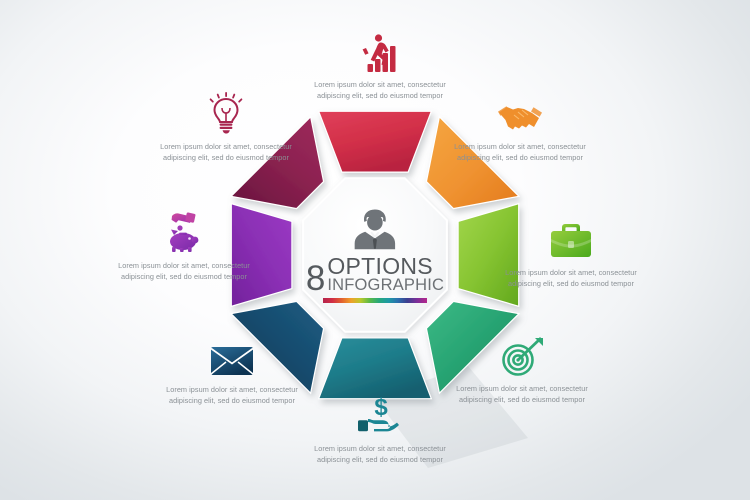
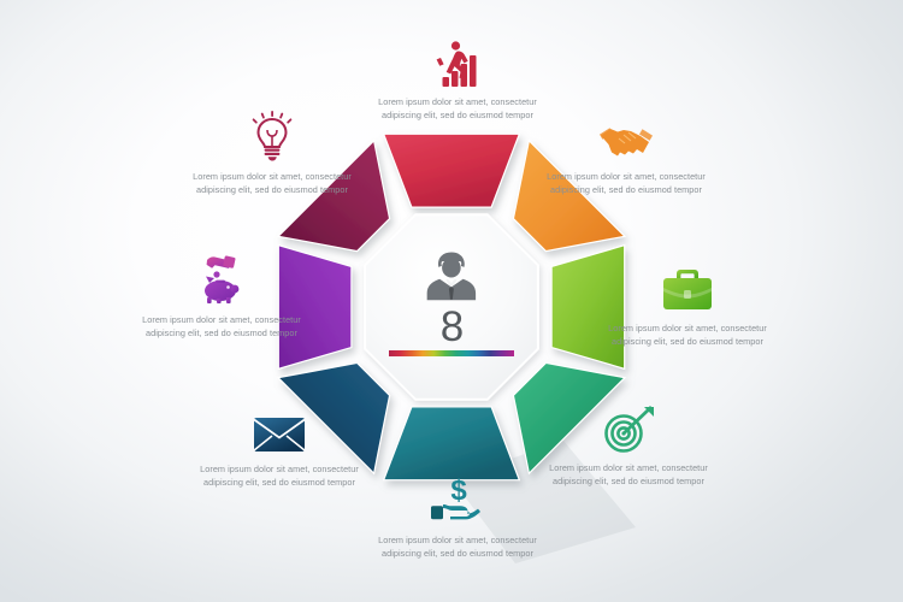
  8
- OPTIONS
- INFOGRAPHIC
  Lorem ipsum dolor sit amet, consectetur adipiscing elit, sed do eiusmod tempor
  Lorem ipsum dolor sit amet, consectetur adipiscing elit, sed do eiusmod tempor
  Lorem ipsum dolor sit amet, consectetur adipiscing elit, sed do eiusmod tempor
  Lorem ipsum dolor sit amet, consectetur adipiscing elit, sed do eiusmod tempor
  $
  Lorem ipsum dolor sit amet, consectetur adipiscing elit, sed do eiusmod tempor
  Lorem ipsum dolor sit amet, consectetur adipiscing elit, sed do eiusmod tempor
  Lorem ipsum dolor sit amet, consectetur adipiscing elit, sed do eiusmod tempor
  Lorem ipsum dolor sit amet, consectetur adipiscing elit, sed do eiusmod tempor
